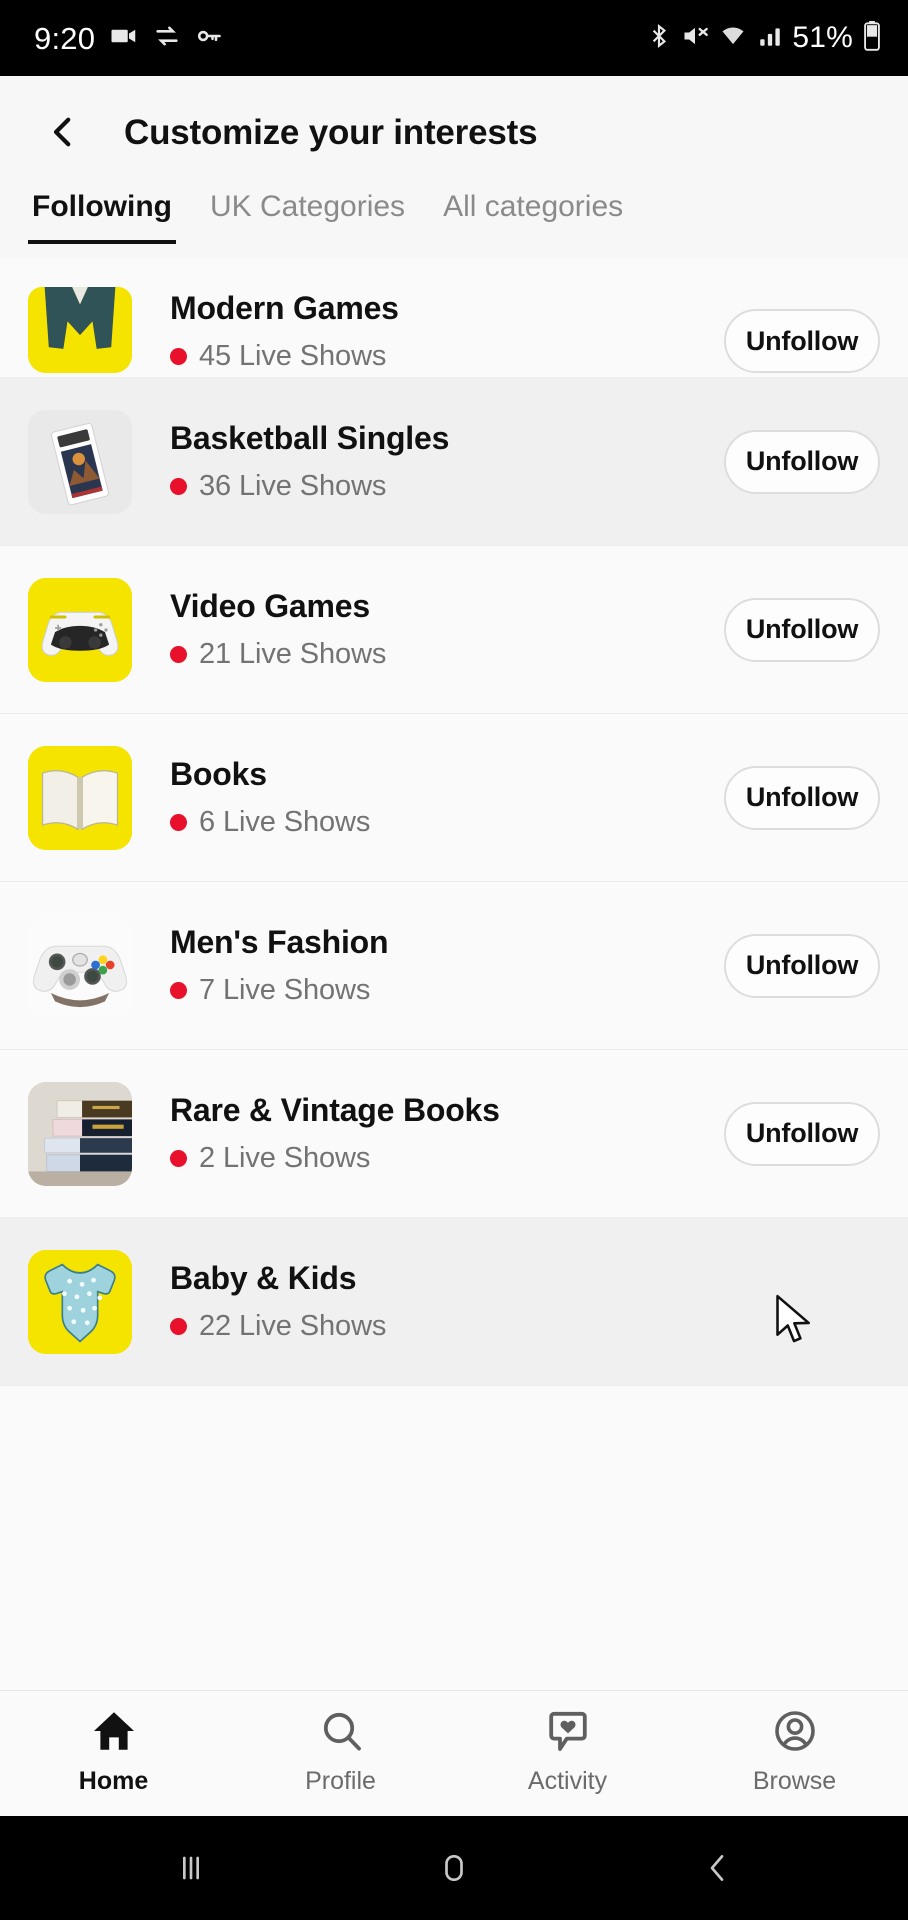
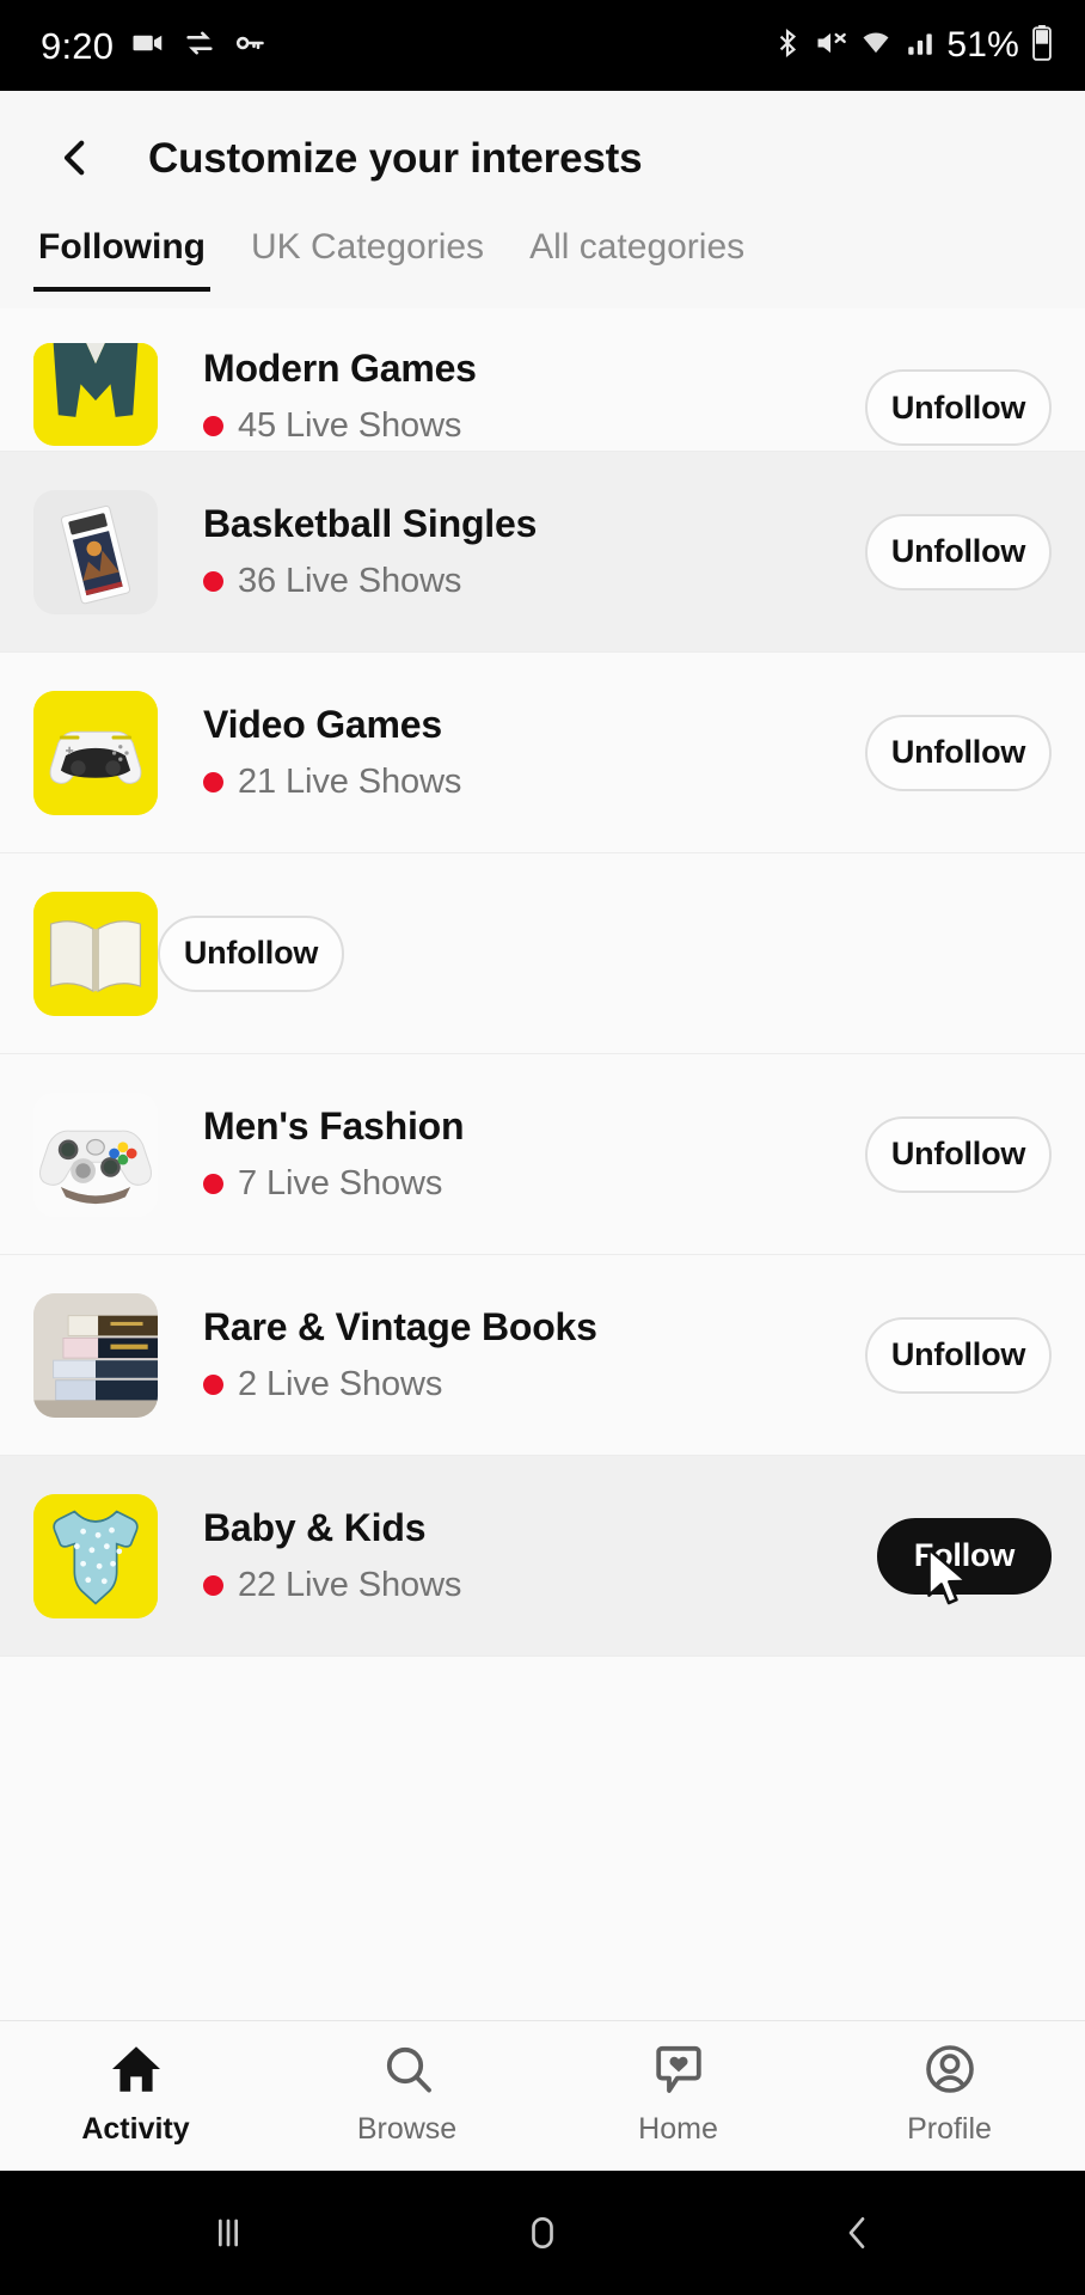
  9:20
  51%
  Customize your interests
  Following
  UK Categories
  All categories
  Modern Games
  45 Live Shows
  Unfollow
  Basketball Singles
  36 Live Shows
  Unfollow
  Video Games
  21 Live Shows
  Unfollow
- Books
- 6 Live Shows
  Unfollow
  Men's Fashion
  7 Live Shows
  Unfollow
  Rare & Vintage Books
  2 Live Shows
  Unfollow
  Baby & Kids
  22 Live Shows
+ Follow
- Home
+ Activity
- Profile
+ Browse
- Activity
+ Home
- Browse
+ Profile
